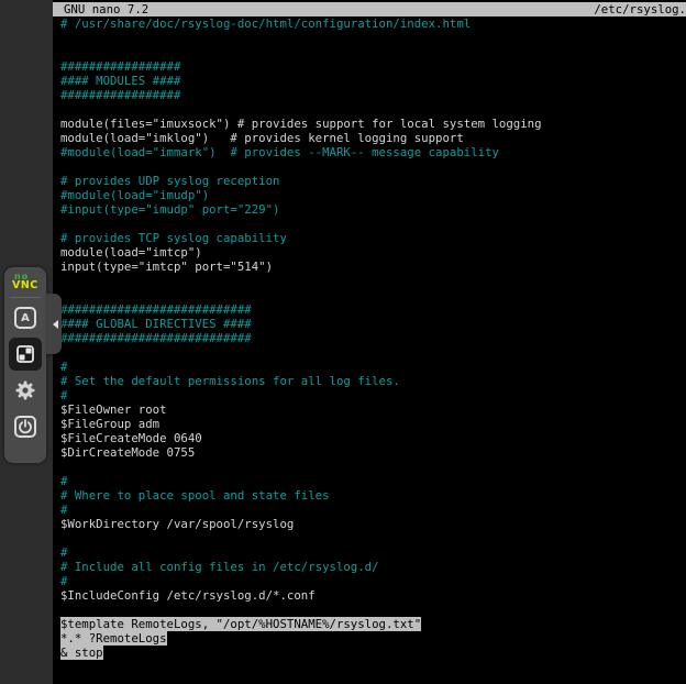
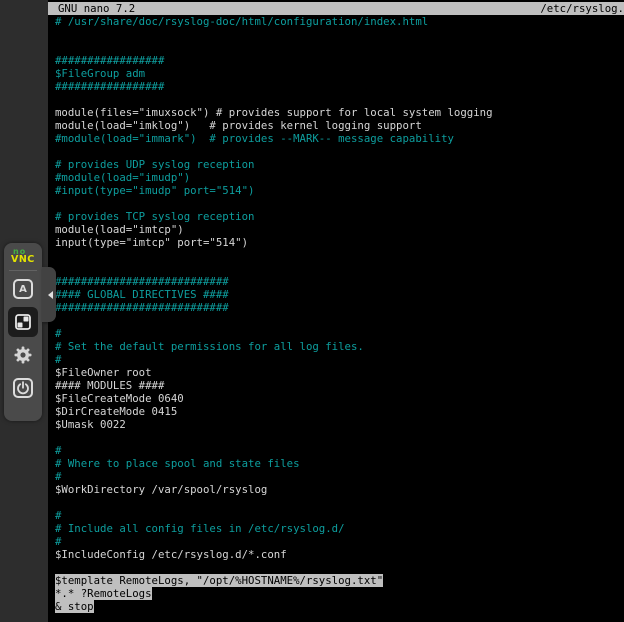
  GNU nano 7.2
  /etc/rsyslog.
  # /usr/share/doc/rsyslog-doc/html/configuration/index.html
  #################
- #### MODULES ####
+ $FileGroup adm
  #################
  module(files="imuxsock") # provides support for local system logging
  module(load="imklog") # provides kernel logging support
  #module(load="immark") # provides --MARK-- message capability
  # provides UDP syslog reception
  #module(load="imudp")
- #input(type="imudp" port="229")
+ #input(type="imudp" port="514")
- # provides TCP syslog capability
+ # provides TCP syslog reception
  module(load="imtcp")
  input(type="imtcp" port="514")
  ###########################
  #### GLOBAL DIRECTIVES ####
  ###########################
  #
  # Set the default permissions for all log files.
  #
  $FileOwner root
- $FileGroup adm
+ #### MODULES ####
  $FileCreateMode 0640
- $DirCreateMode 0755
+ $DirCreateMode 0415
+ $Umask 0022
  #
  # Where to place spool and state files
  #
  $WorkDirectory /var/spool/rsyslog
  #
  # Include all config files in /etc/rsyslog.d/
  #
  $IncludeConfig /etc/rsyslog.d/*.conf
  $template RemoteLogs, "/opt/%HOSTNAME%/rsyslog.txt"
  *.* ?RemoteLogs
  & stop
  no
  VNC
  A
